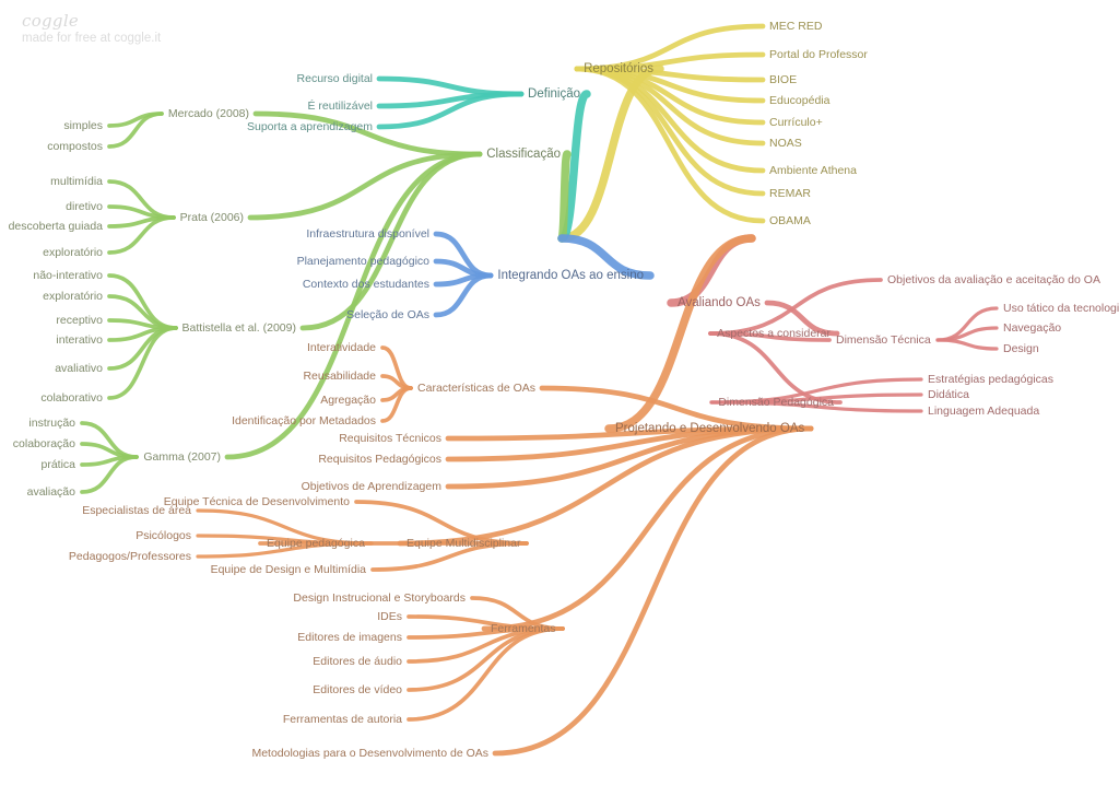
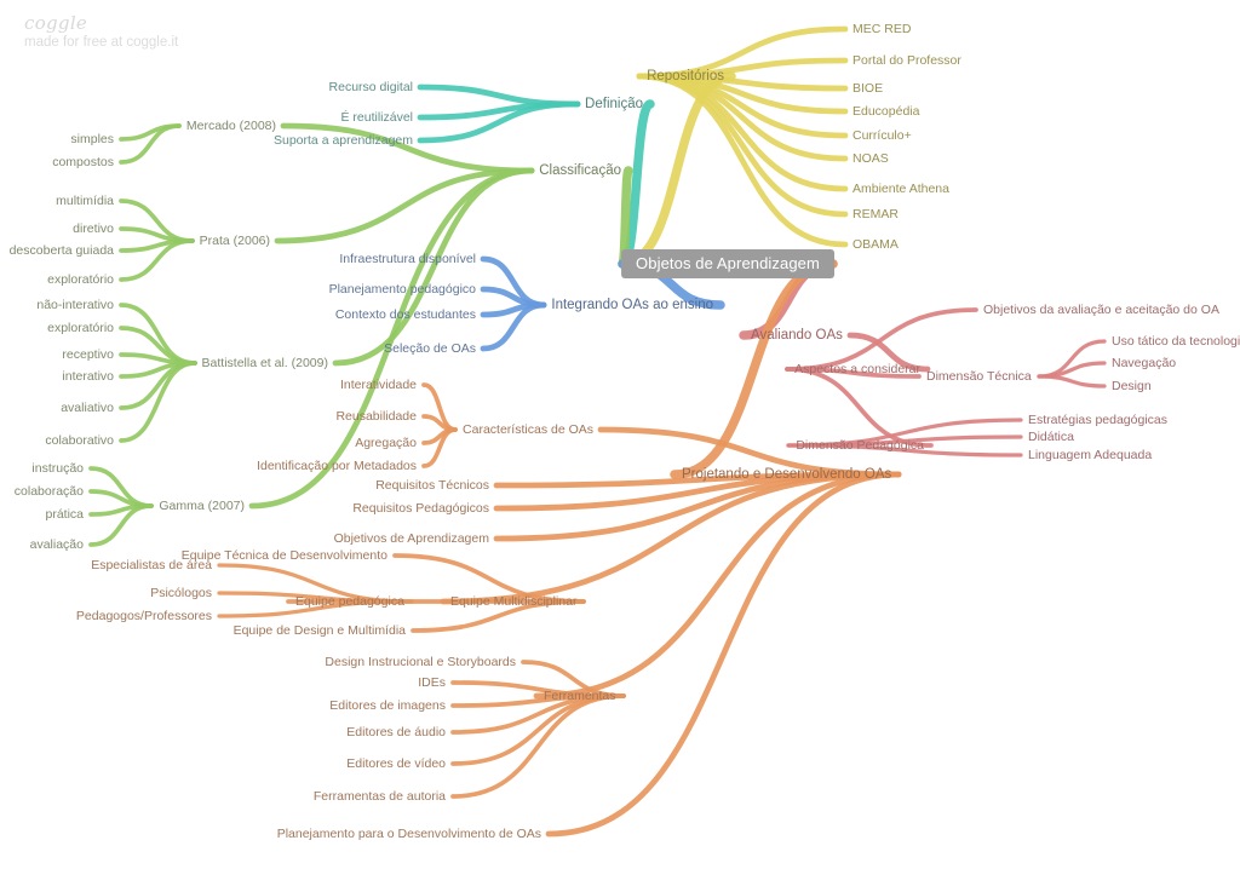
  coggle
  made for free at coggle.it
+ Objetos de Aprendizagem
  Repositórios
  MEC RED
  Portal do Professor
  BIOE
  Educopédia
  Currículo+
  NOAS
  Ambiente Athena
  REMAR
  OBAMA
  Definição
  Recurso digital
  É reutilizável
  Suporta a aprendizagem
  Classificação
  Mercado (2008)
  simples
  compostos
  Prata (2006)
  multimídia
  diretivo
  descoberta guiada
  exploratório
  Battistella et al. (2009)
  não-interativo
  exploratório
  receptivo
  interativo
  avaliativo
  colaborativo
  Gamma (2007)
  instrução
  colaboração
  prática
  avaliação
  Integrando OAs ao ensino
  Infraestrutura disponível
  Planejamento pedagógico
  Contexto dos estudantes
  Seleção de OAs
  Avaliando OAs
  Aspectos a considerar
  Objetivos da avaliação e aceitação do OA
  Dimensão Técnica
  Uso tático da tecnologi
  Navegação
  Design
  Dimensão Pedagógica
  Estratégias pedagógicas
  Didática
  Linguagem Adequada
  Projetando e Desenvolvendo OAs
  Características de OAs
  Interatividade
  Reusabilidade
  Agregação
  Identificação por Metadados
  Requisitos Técnicos
  Requisitos Pedagógicos
  Objetivos de Aprendizagem
  Equipe Multidisciplinar
  Equipe Técnica de Desenvolvimento
  Equipe pedagógica
  Especialistas de área
  Psicólogos
  Pedagogos/Professores
  Equipe de Design e Multimídia
  Ferramentas
  Design Instrucional e Storyboards
  IDEs
  Editores de imagens
  Editores de áudio
  Editores de vídeo
  Ferramentas de autoria
- Metodologias para o Desenvolvimento de OAs
+ Planejamento para o Desenvolvimento de OAs
